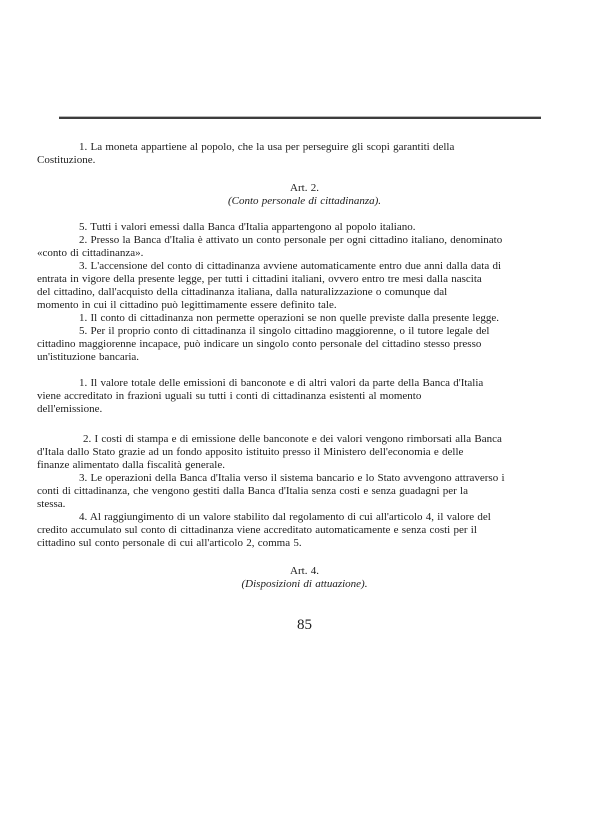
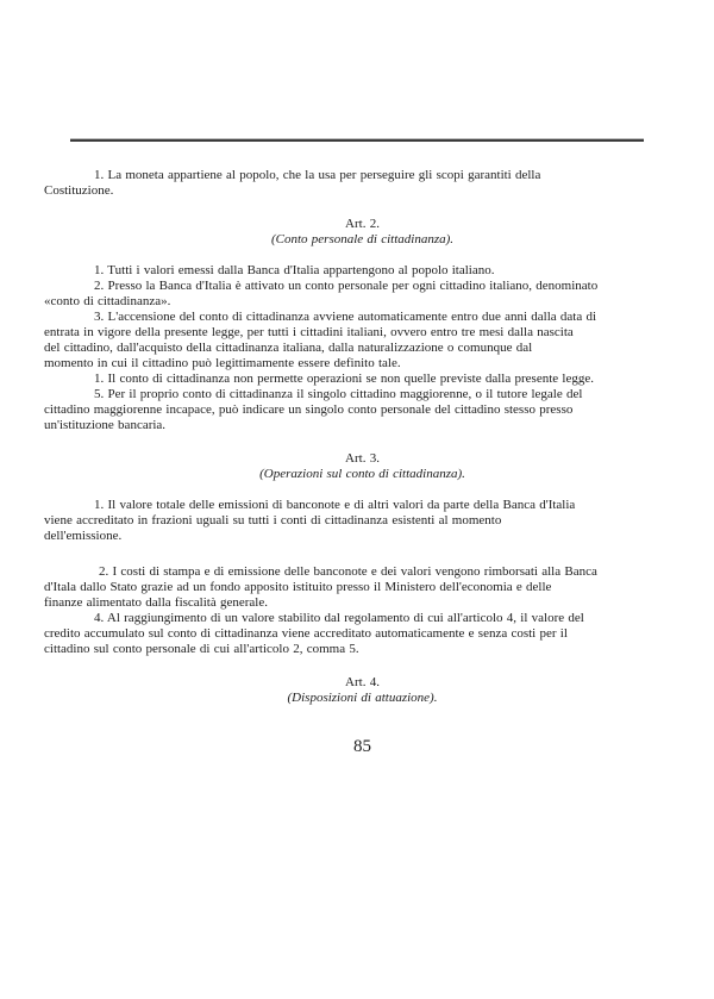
  1. La moneta appartiene al popolo, che la usa per perseguire gli scopi garantiti della
  Costituzione.
  Art. 2.
  (Conto personale di cittadinanza).
- 5. Tutti i valori emessi dalla Banca d'Italia appartengono al popolo italiano.
+ 1. Tutti i valori emessi dalla Banca d'Italia appartengono al popolo italiano.
  2. Presso la Banca d'Italia è attivato un conto personale per ogni cittadino italiano, denominato
  «conto di cittadinanza».
  3. L'accensione del conto di cittadinanza avviene automaticamente entro due anni dalla data di
  entrata in vigore della presente legge, per tutti i cittadini italiani, ovvero entro tre mesi dalla nascita
  del cittadino, dall'acquisto della cittadinanza italiana, dalla naturalizzazione o comunque dal
  momento in cui il cittadino può legittimamente essere definito tale.
  1. Il conto di cittadinanza non permette operazioni se non quelle previste dalla presente legge.
  5. Per il proprio conto di cittadinanza il singolo cittadino maggiorenne, o il tutore legale del
  cittadino maggiorenne incapace, può indicare un singolo conto personale del cittadino stesso presso
  un'istituzione bancaria.
+ Art. 3.
+ (Operazioni sul conto di cittadinanza).
  1. Il valore totale delle emissioni di banconote e di altri valori da parte della Banca d'Italia
  viene accreditato in frazioni uguali su tutti i conti di cittadinanza esistenti al momento
  dell'emissione.
  2. I costi di stampa e di emissione delle banconote e dei valori vengono rimborsati alla Banca
  d'Itala dallo Stato grazie ad un fondo apposito istituito presso il Ministero dell'economia e delle
  finanze alimentato dalla fiscalità generale.
- 3. Le operazioni della Banca d'Italia verso il sistema bancario e lo Stato avvengono attraverso i
- conti di cittadinanza, che vengono gestiti dalla Banca d'Italia senza costi e senza guadagni per la
- stessa.
  4. Al raggiungimento di un valore stabilito dal regolamento di cui all'articolo 4, il valore del
  credito accumulato sul conto di cittadinanza viene accreditato automaticamente e senza costi per il
  cittadino sul conto personale di cui all'articolo 2, comma 5.
  Art. 4.
  (Disposizioni di attuazione).
  85
